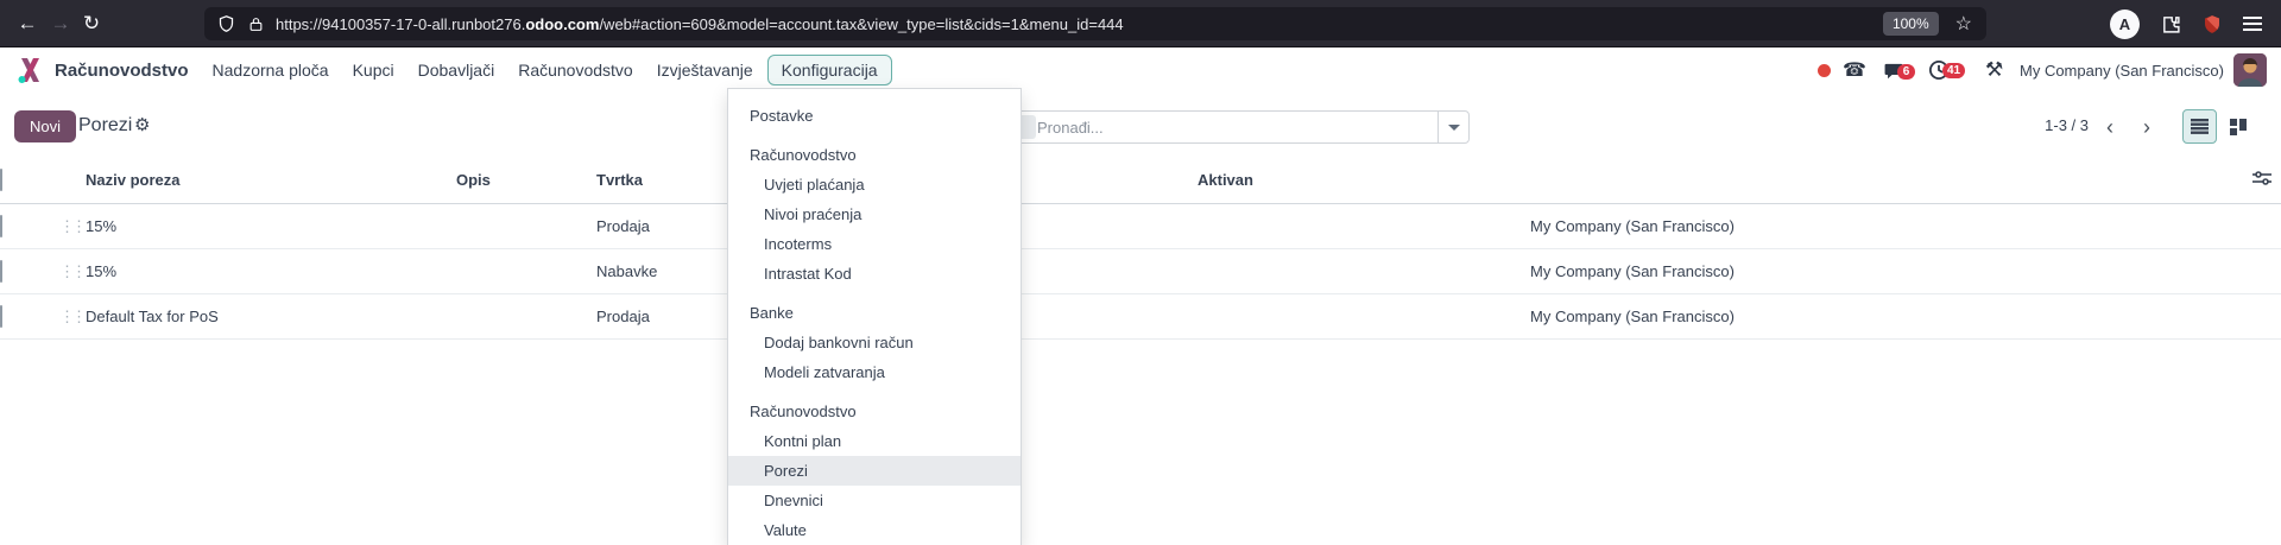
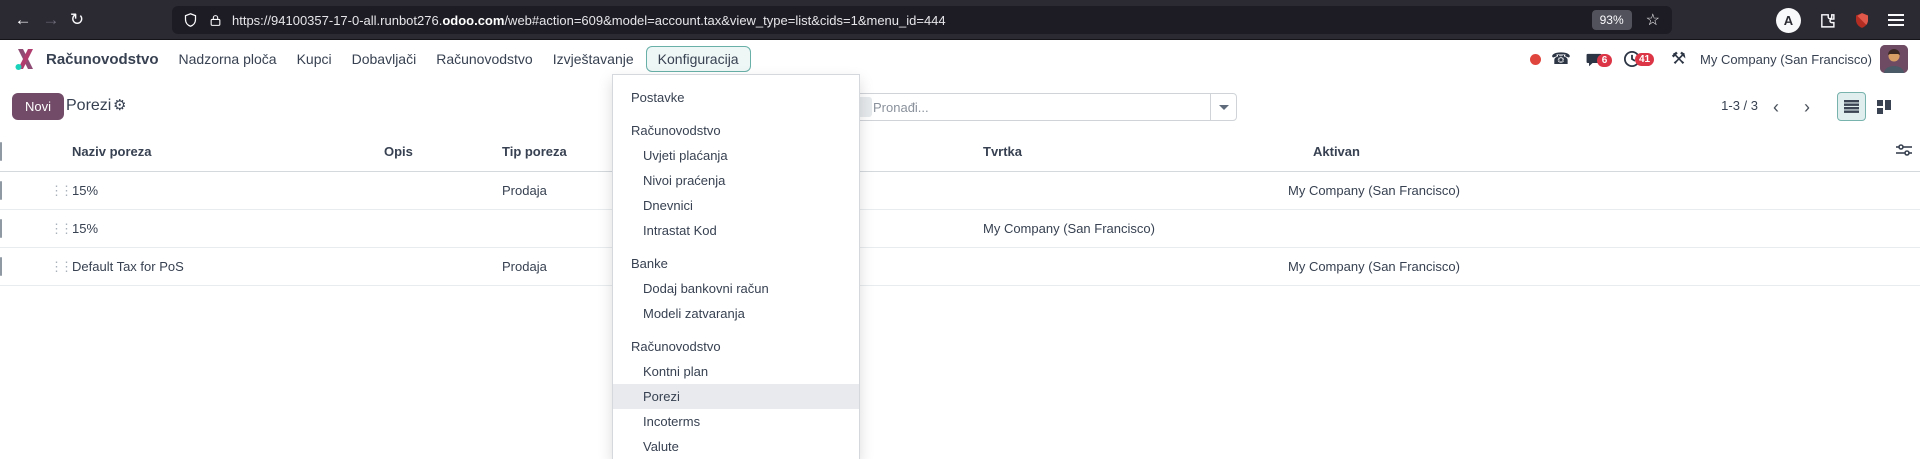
  ←
  →
  ↻
  https://94100357-17-0-all.runbot276.odoo.com/web#action=609&model=account.tax&view_type=list&cids=1&menu_id=444
- 100%
+ 93%
  ☆
  A
  Računovodstvo
  Nadzorna ploča
  Kupci
  Dobavljači
  Računovodstvo
  Izvještavanje
  Konfiguracija
  ☎
  6
  41
  ⚒
  My Company (San Francisco)
  Novi
  Porezi
  ⚙
  Pronađi...
  1-3 / 3
  ‹
  ›
  Naziv poreza
  Opis
+ Tip poreza
  Tvrtka
  Aktivan
  ⋮⋮
  15%
  Prodaja
  My Company (San Francisco)
  ⋮⋮
  15%
- Nabavke
  My Company (San Francisco)
  ⋮⋮
  Default Tax for PoS
  Prodaja
  My Company (San Francisco)
  Postavke
  Računovodstvo
  Uvjeti plaćanja
  Nivoi praćenja
- Incoterms
+ Dnevnici
  Intrastat Kod
  Banke
  Dodaj bankovni račun
  Modeli zatvaranja
  Računovodstvo
  Kontni plan
  Porezi
- Dnevnici
+ Incoterms
  Valute
